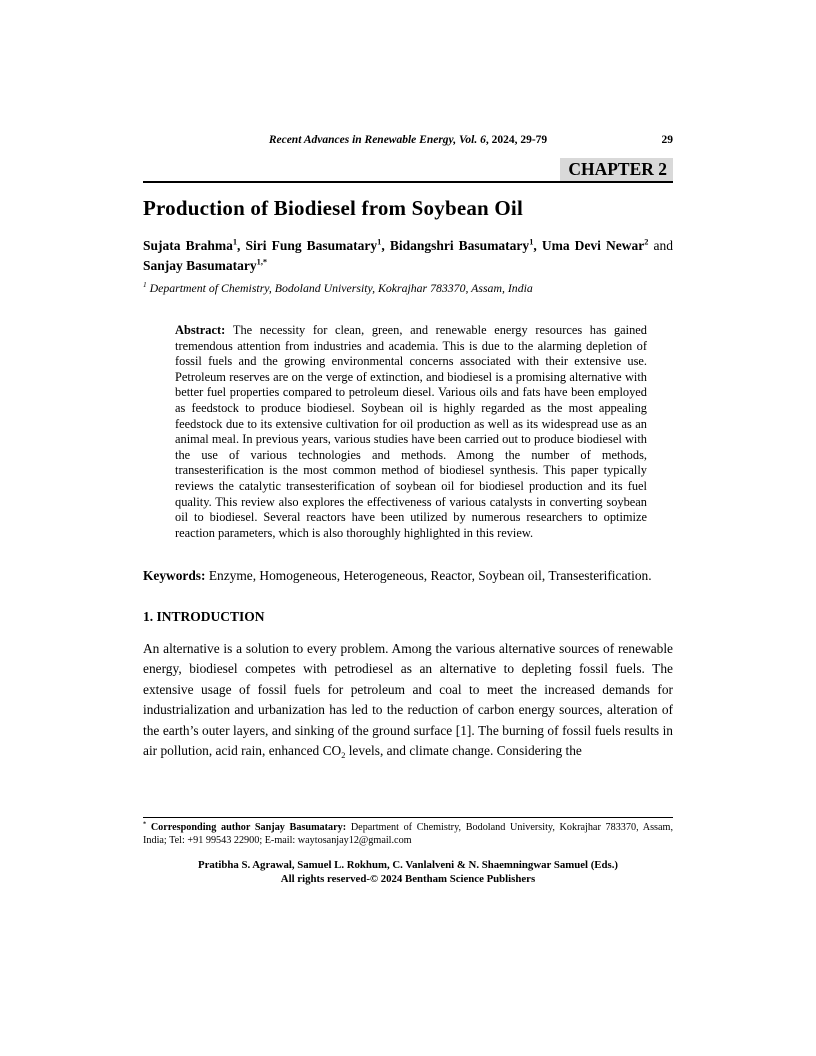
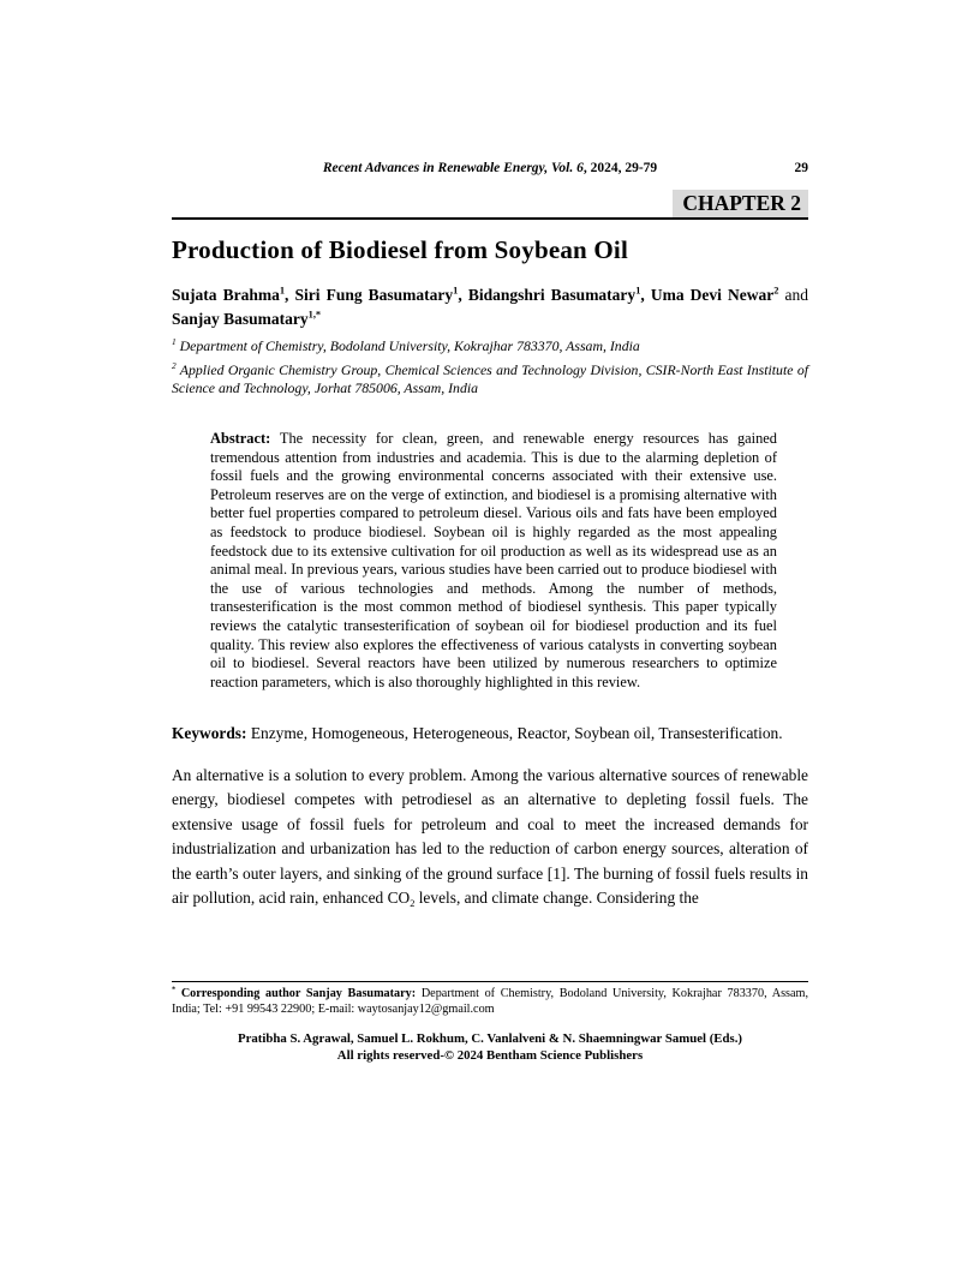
  Recent Advances in Renewable Energy, Vol. 6, 2024, 29-79
  29
  CHAPTER 2
  Production of Biodiesel from Soybean Oil
  Sujata Brahma1, Siri Fung Basumatary1, Bidangshri Basumatary1, Uma Devi Newar2 and Sanjay Basumatary1,*
  1 Department of Chemistry, Bodoland University, Kokrajhar 783370, Assam, India
+ 2 Applied Organic Chemistry Group, Chemical Sciences and Technology Division, CSIR-North East Institute of Science and Technology, Jorhat 785006, Assam, India
  Abstract: The necessity for clean, green, and renewable energy resources has gained tremendous attention from industries and academia. This is due to the alarming depletion of fossil fuels and the growing environmental concerns associated with their extensive use. Petroleum reserves are on the verge of extinction, and biodiesel is a promising alternative with better fuel properties compared to petroleum diesel. Various oils and fats have been employed as feedstock to produce biodiesel. Soybean oil is highly regarded as the most appealing feedstock due to its extensive cultivation for oil production as well as its widespread use as an animal meal. In previous years, various studies have been carried out to produce biodiesel with the use of various technologies and methods. Among the number of methods, transesterification is the most common method of biodiesel synthesis. This paper typically reviews the catalytic transesterification of soybean oil for biodiesel production and its fuel quality. This review also explores the effectiveness of various catalysts in converting soybean oil to biodiesel. Several reactors have been utilized by numerous researchers to optimize reaction parameters, which is also thoroughly highlighted in this review.
  Keywords: Enzyme, Homogeneous, Heterogeneous, Reactor, Soybean oil, Transesterification.
- 1. INTRODUCTION
  An alternative is a solution to every problem. Among the various alternative sources of renewable energy, biodiesel competes with petrodiesel as an alternative to depleting fossil fuels. The extensive usage of fossil fuels for petroleum and coal to meet the increased demands for industrialization and urbanization has led to the reduction of carbon energy sources, alteration of the earth’s outer layers, and sinking of the ground surface [1]. The burning of fossil fuels results in air pollution, acid rain, enhanced CO2 levels, and climate change. Considering the
  Corresponding author Sanjay Basumatary: Department of Chemistry, Bodoland University, Kokrajhar 783370, Assam, India; Tel: +91 99543 22900; E-mail: waytosanjay12@gmail.com
  Pratibha S. Agrawal, Samuel L. Rokhum, C. Vanlalveni & N. Shaemningwar Samuel (Eds.)
  All rights reserved-© 2024 Bentham Science Publishers
